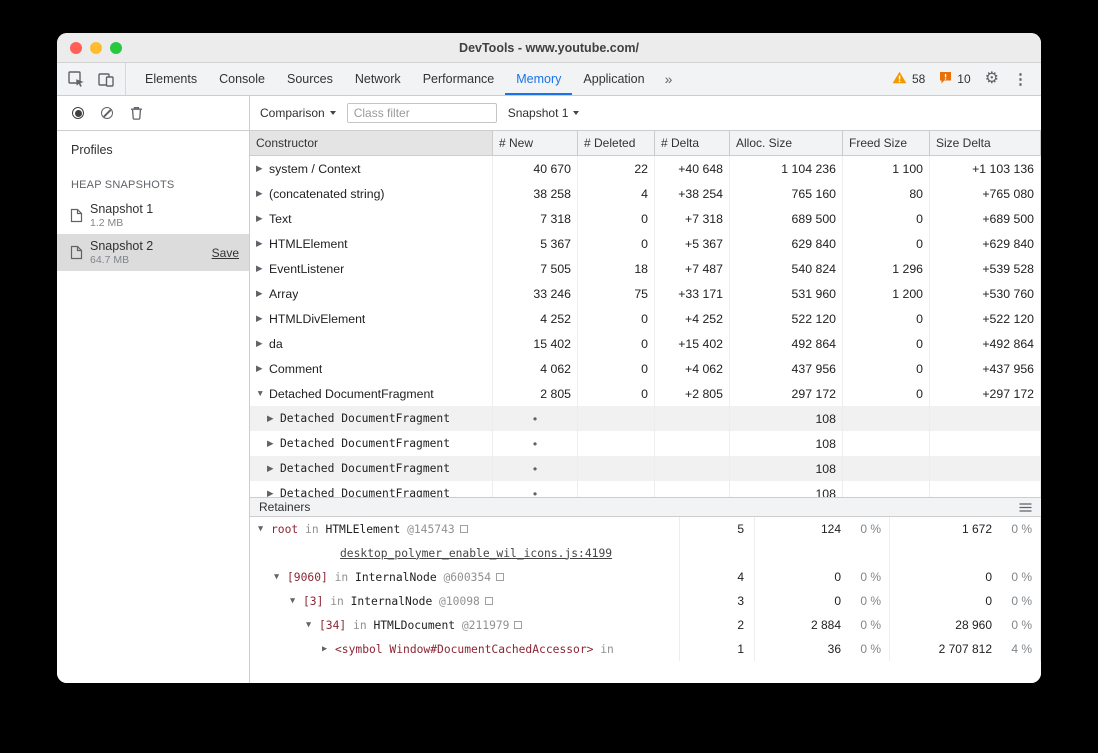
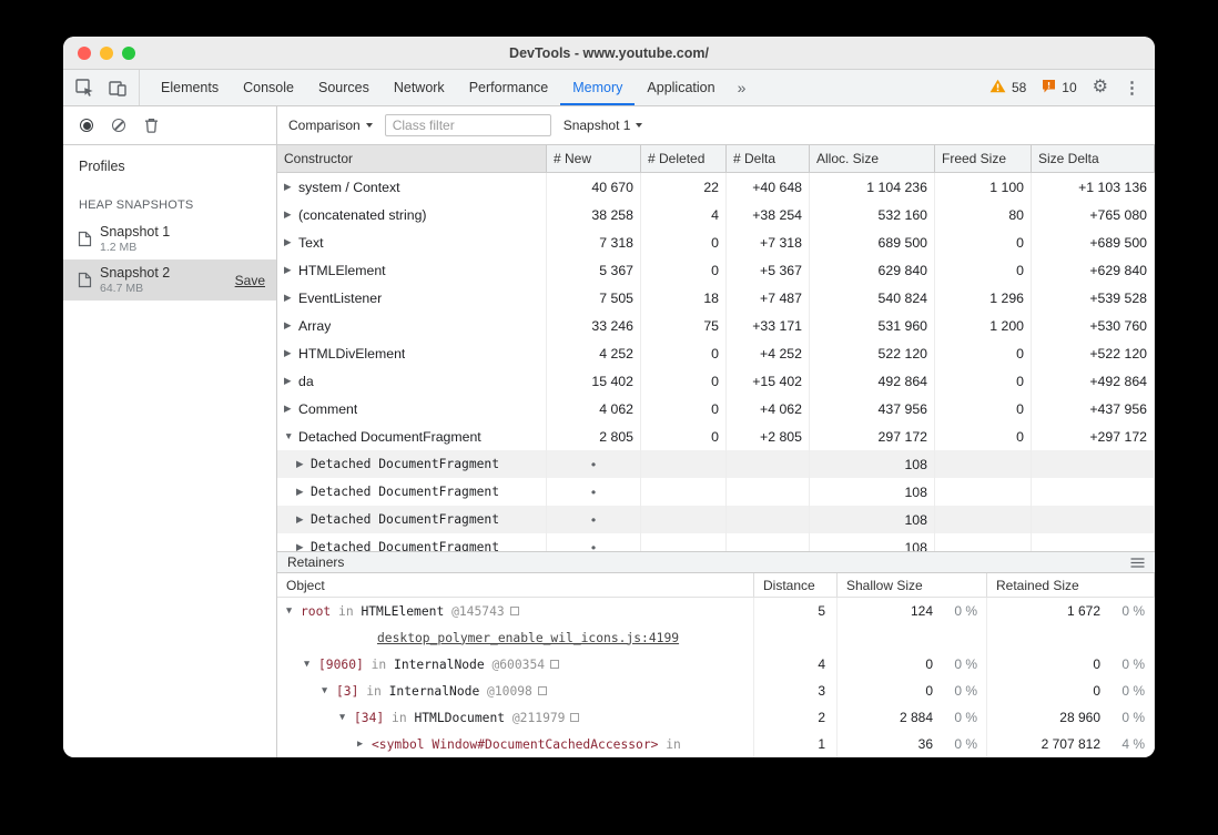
  DevTools - www.youtube.com/
  Elements
  Console
  Sources
  Network
  Performance
  Memory
  Application
  »
  58
  10
  ⚙
  ⋮
  Comparison
  Class filter
  Snapshot 1
  Profiles
  HEAP SNAPSHOTS
  Snapshot 1
  1.2 MB
  Snapshot 2
  64.7 MB
  Save
  Constructor
  # New
  # Deleted
  # Delta
  Alloc. Size
  Freed Size
  Size Delta
  ▶
  system / Context
  40 670
  22
  +40 648
  1 104 236
  1 100
  +1 103 136
  ▶
  (concatenated string)
  38 258
  4
  +38 254
- 765 160
+ 532 160
  80
  +765 080
  ▶
  Text
  7 318
  0
  +7 318
  689 500
  0
  +689 500
  ▶
  HTMLElement
  5 367
  0
  +5 367
  629 840
  0
  +629 840
  ▶
  EventListener
  7 505
  18
  +7 487
  540 824
  1 296
  +539 528
  ▶
  Array
  33 246
  75
  +33 171
  531 960
  1 200
  +530 760
  ▶
  HTMLDivElement
  4 252
  0
  +4 252
  522 120
  0
  +522 120
  ▶
  da
  15 402
  0
  +15 402
  492 864
  0
  +492 864
  ▶
  Comment
  4 062
  0
  +4 062
  437 956
  0
  +437 956
  ▼
  Detached DocumentFragment
  2 805
  0
  +2 805
  297 172
  0
  +297 172
  ▶
  Detached DocumentFragment
  •
  108
  ▶
  Detached DocumentFragment
  •
  108
  ▶
  Detached DocumentFragment
  •
  108
  ▶
  Detached DocumentFragment
  •
  108
  Retainers
+ Object
+ Distance
+ Shallow Size
+ Retained Size
  ▼
  root
  in
  HTMLElement
  @145743
  5
  124
  0 %
  1 672
  0 %
  desktop_polymer_enable_wil_icons.js:4199
  ▼
  [9060]
  in
  InternalNode
  @600354
  4
  0
  0 %
  0
  0 %
  ▼
  [3]
  in
  InternalNode
  @10098
  3
  0
  0 %
  0
  0 %
  ▼
  [34]
  in
  HTMLDocument
  @211979
  2
  2 884
  0 %
  28 960
  0 %
  ▶
  <symbol Window#DocumentCachedAccessor>
  in
  1
  36
  0 %
  2 707 812
  4 %
